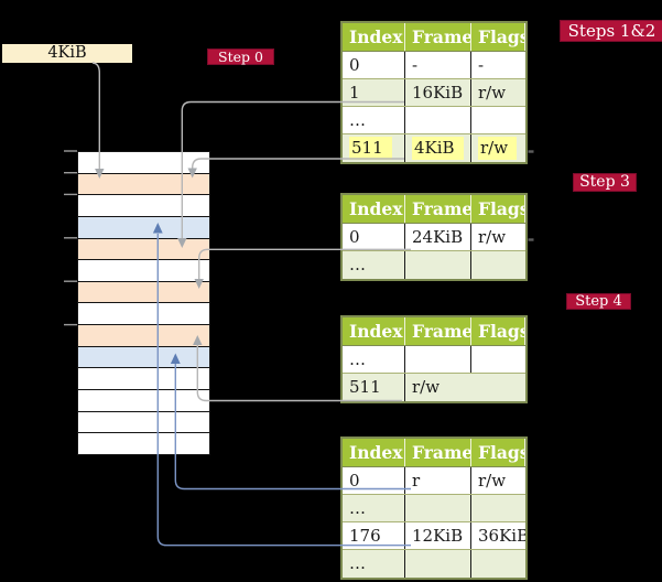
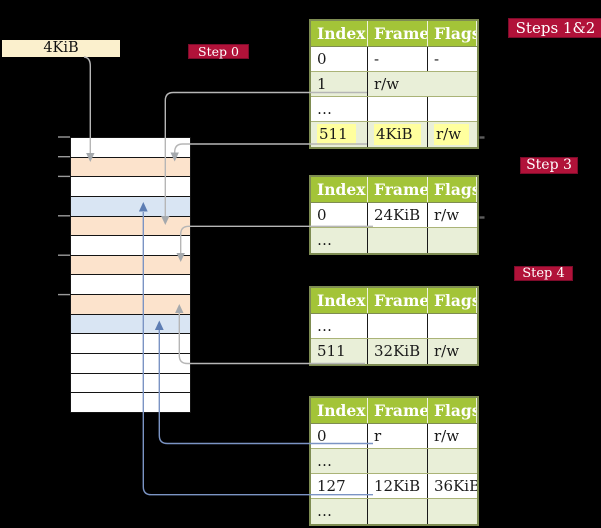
  4KiB
  Step 0
  Steps 1&2
  Step 3
  Step 4
  Index
  Frame
  Flags
  0
  -
  -
  1
- 16KiB
  r/w
  …
  511
  4KiB
  r/w
  Index
  Frame
  Flags
  0
  24KiB
  r/w
  …
  Index
  Frame
  Flags
  …
  511
+ 32KiB
  r/w
  Index
  Frame
  Flags
  0
  r
  r/w
  …
- 176
+ 127
  12KiB
  36KiB
  …
